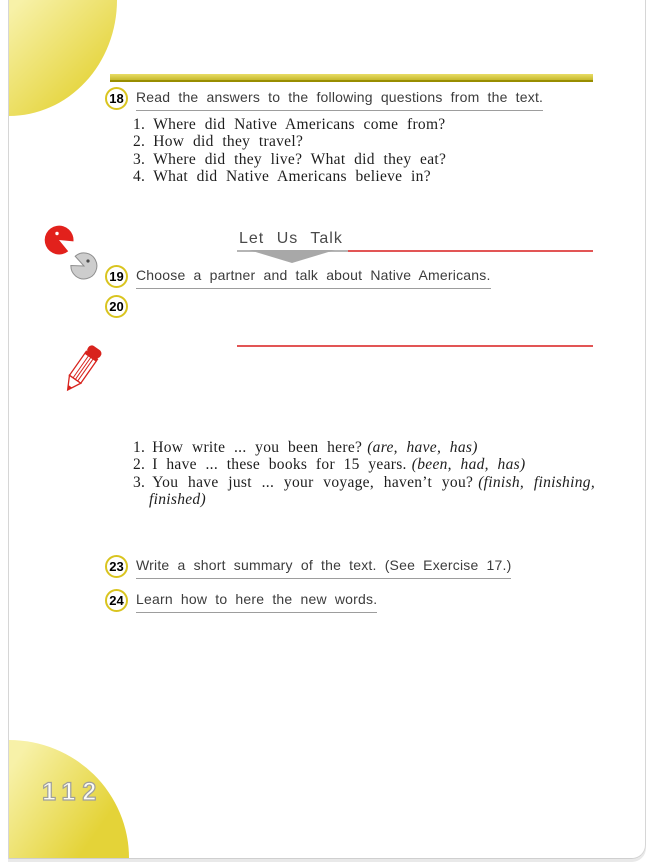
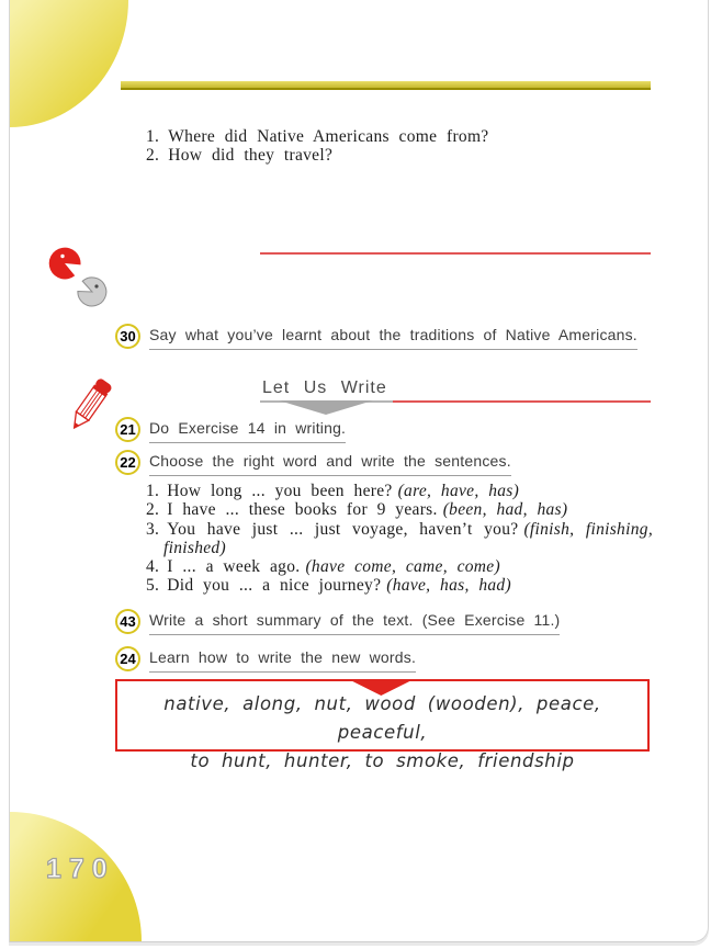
- 112
+ 170
- 18
- Read the answers to the following questions from the text.
  1. Where did Native Americans come from?
  2. How did they travel?
- 3. Where did they live? What did they eat?
- 4. What did Native Americans believe in?
- Let Us Talk
- 19
- Choose a partner and talk about Native Americans.
- 20
+ 30
+ Say what you’ve learnt about the traditions of Native Americans.
+ Let Us Write
+ 21
+ Do Exercise 14 in writing.
+ 22
+ Choose the right word and write the sentences.
- 1. How write ... you been here? (are, have, has)
+ 1. How long ... you been here? (are, have, has)
- 2. I have ... these books for 15 years. (been, had, has)
+ 2. I have ... these books for 9 years. (been, had, has)
- 3. You have just ... your voyage, haven’t you? (finish, finishing, finished)
+ 3. You have just ... just voyage, haven’t you? (finish, finishing, finished)
+ 4. I ... a week ago. (have come, came, come)
+ 5. Did you ... a nice journey? (have, has, had)
- 23
+ 43
- Write a short summary of the text. (See Exercise 17.)
+ Write a short summary of the text. (See Exercise 11.)
  24
- Learn how to here the new words.
+ Learn how to write the new words.
+ native, along, nut, wood (wooden), peace, peaceful,
+ to hunt, hunter, to smoke, friendship
